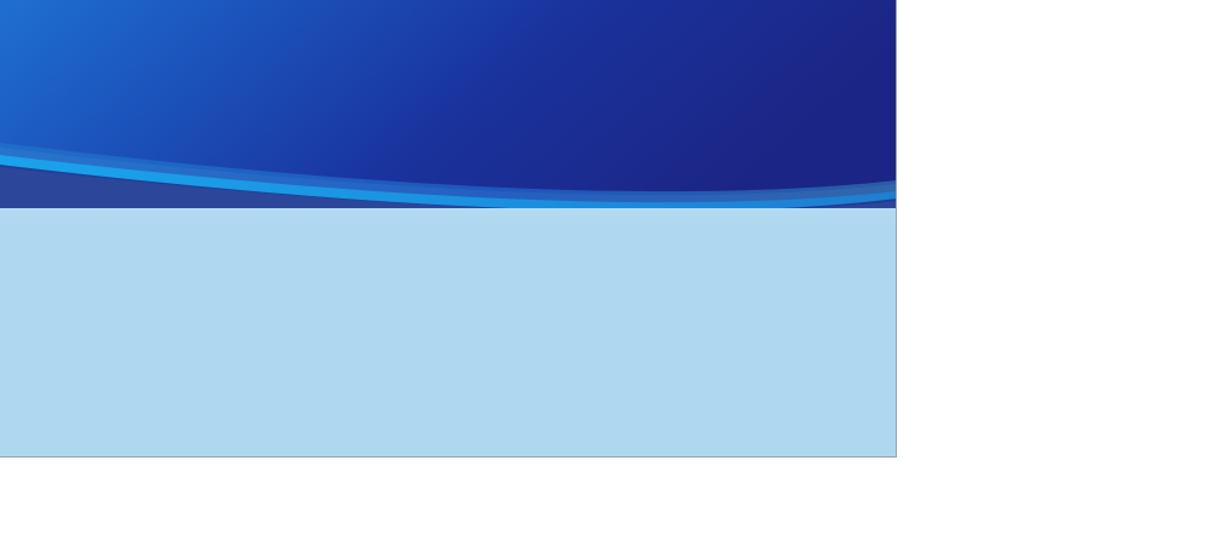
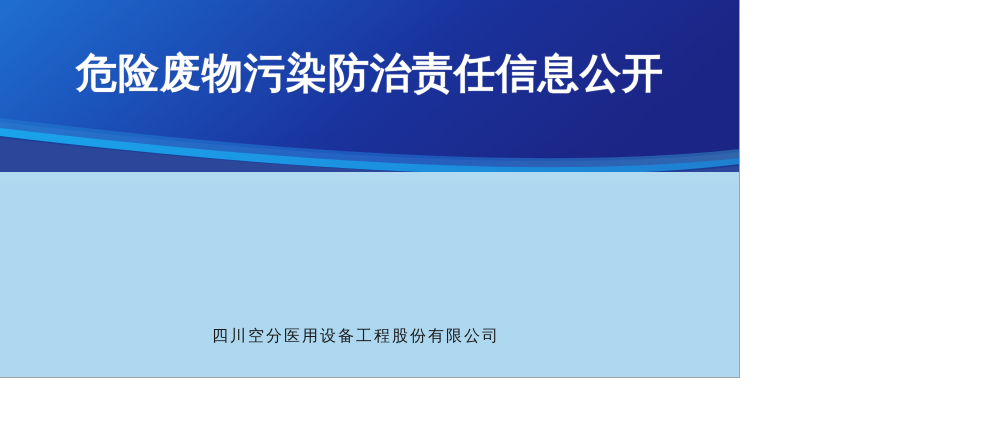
+ 危险废物污染防治责任信息公开
+ 四川空分医用设备工程股份有限公司
